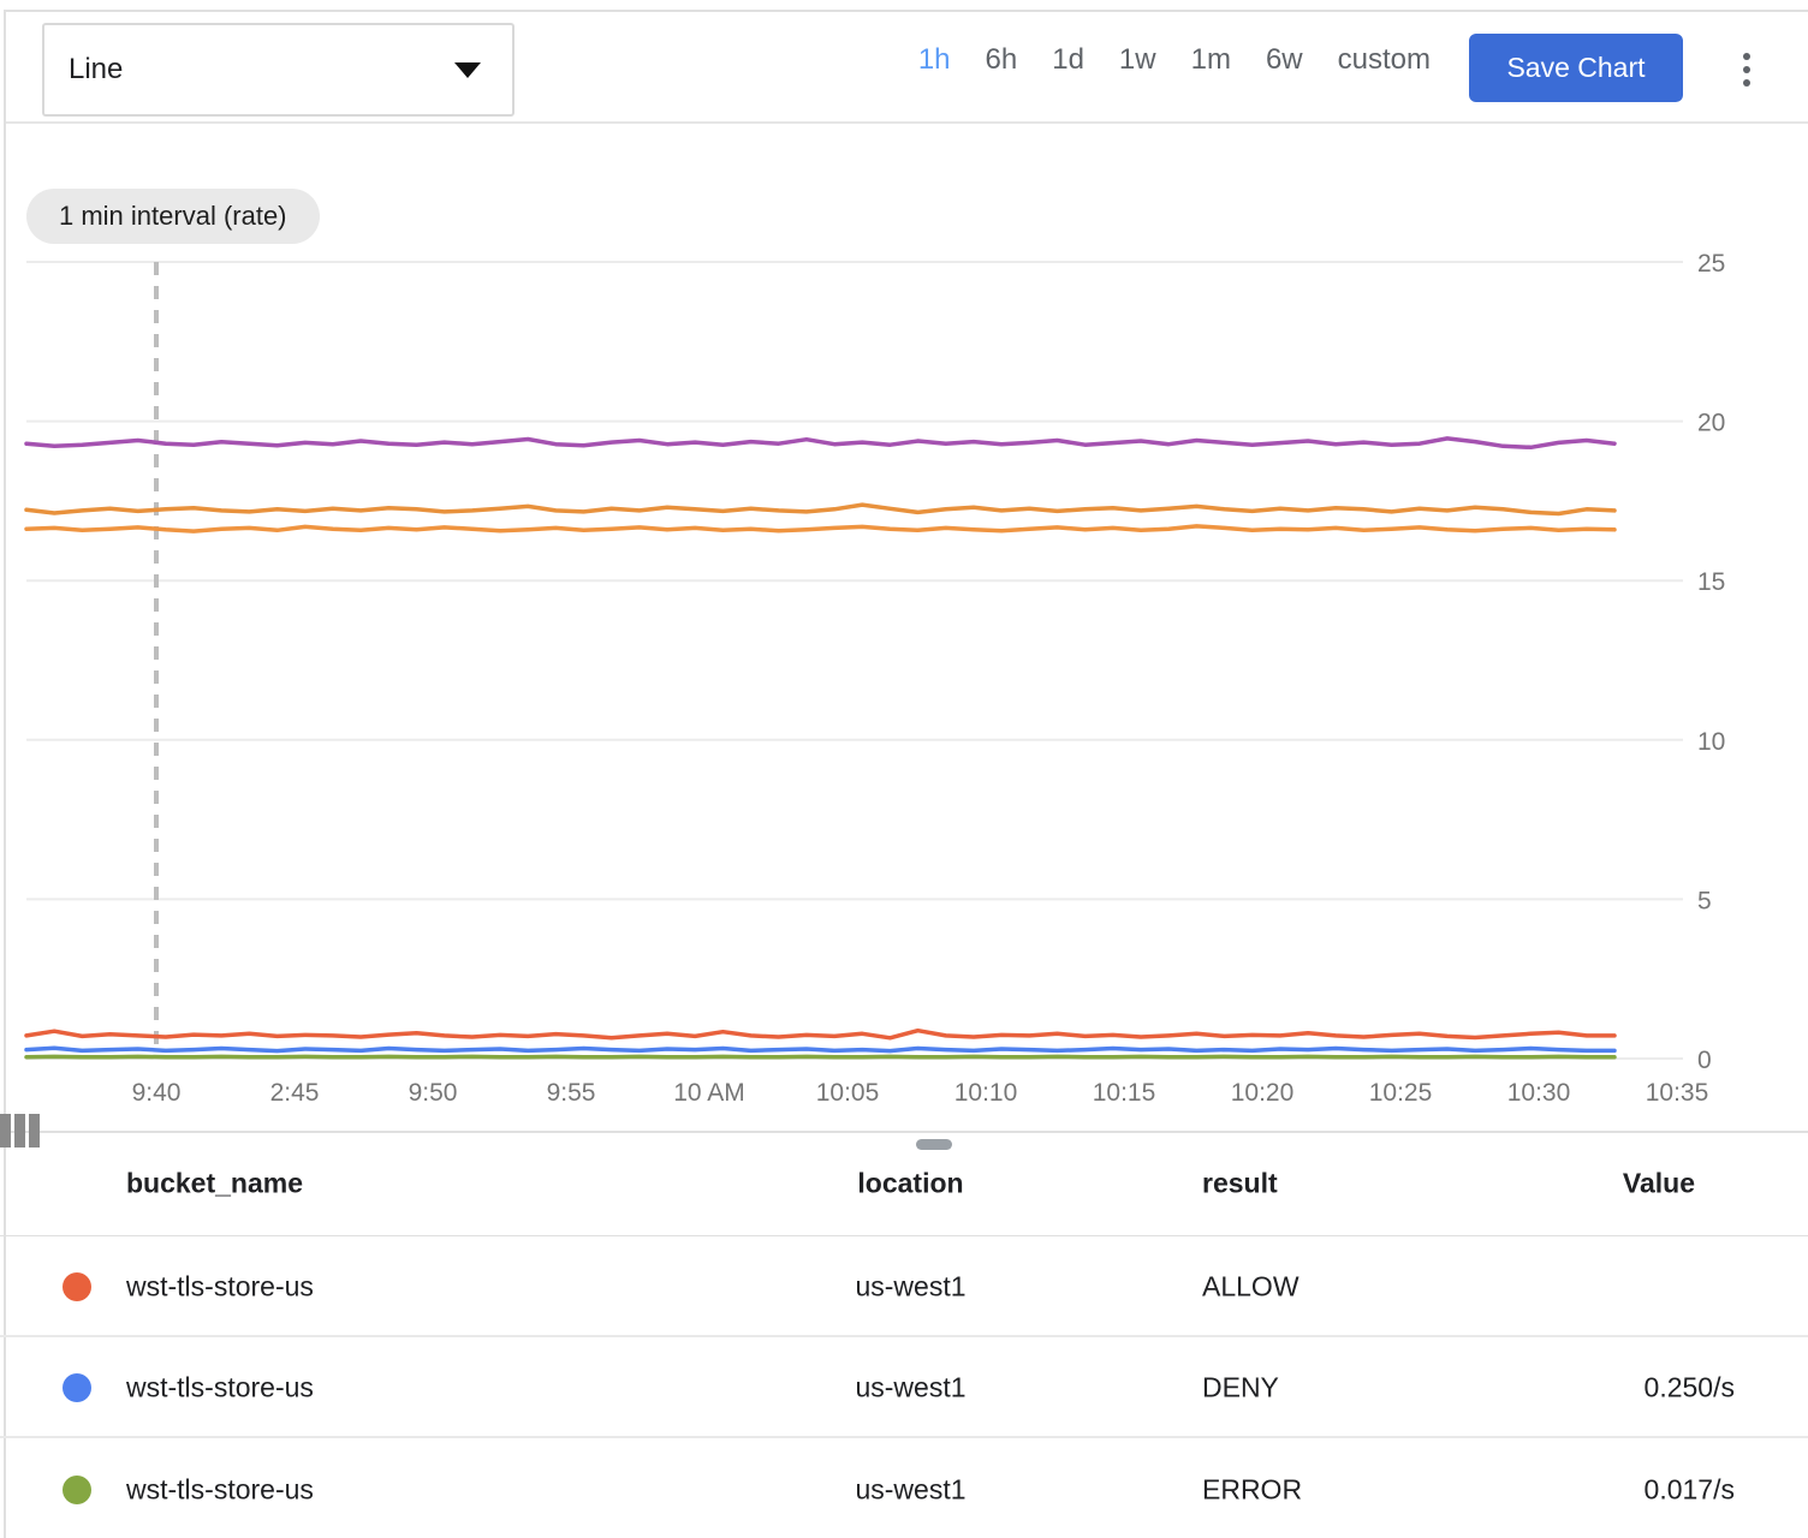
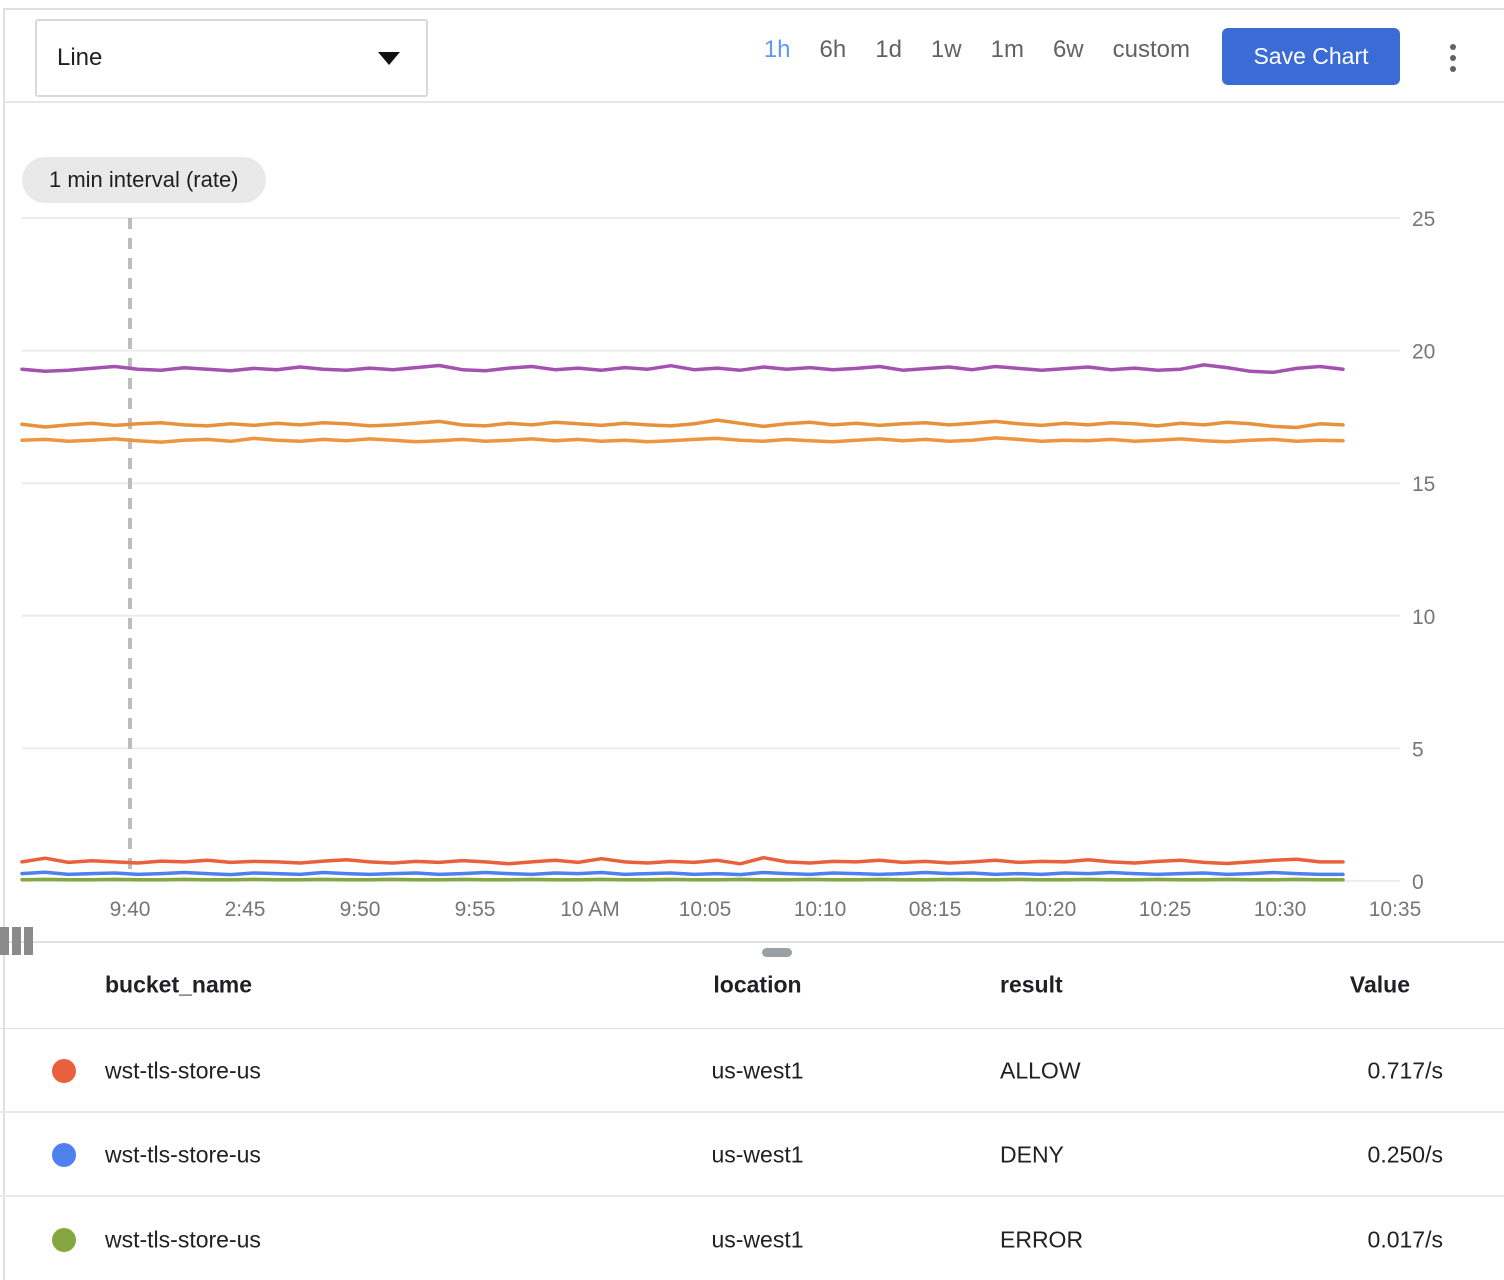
  Line
  1h
  6h
  1d
  1w
  1m
  6w
  custom
  Save Chart
  1 min interval (rate)
  0
  5
  10
  15
  20
  25
  9:40
  2:45
  9:50
  9:55
  10 AM
  10:05
  10:10
- 10:15
+ 08:15
  10:20
  10:25
  10:30
  10:35
  bucket_name
  location
  result
  Value
  wst-tls-store-us
  us-west1
  ALLOW
+ 0.717/s
  wst-tls-store-us
  us-west1
  DENY
  0.250/s
  wst-tls-store-us
  us-west1
  ERROR
  0.017/s
